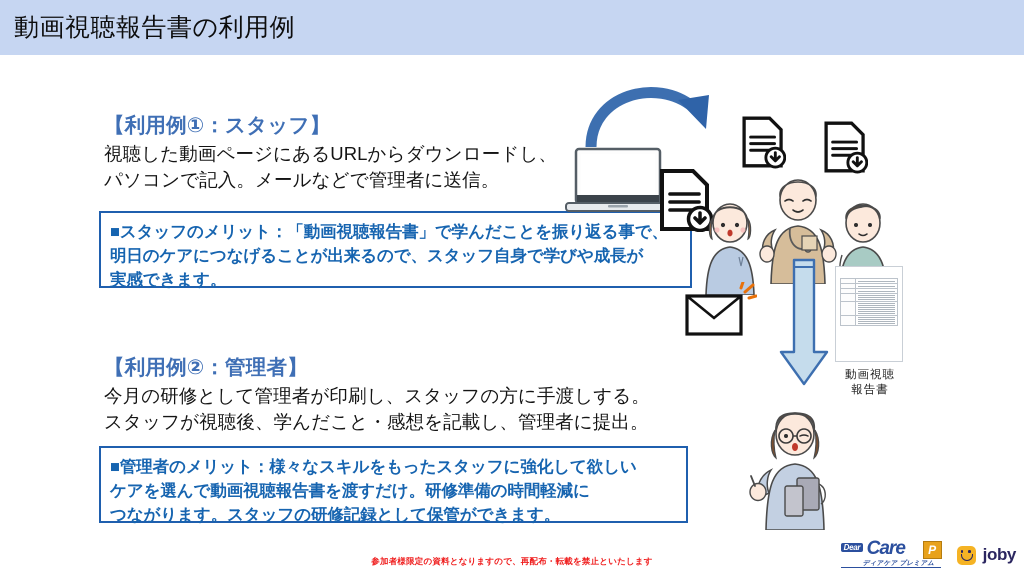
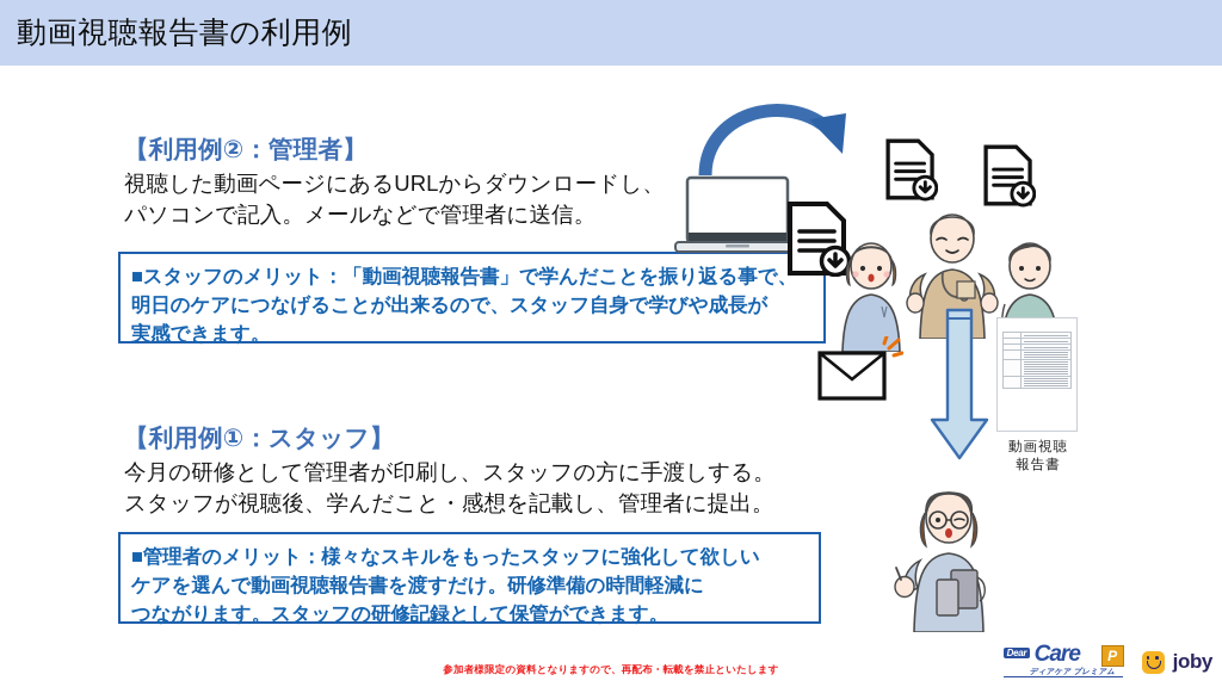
  動画視聴報告書の利用例
- 【利用例①：スタッフ】
+ 【利用例②：管理者】
  視聴した動画ページにあるURLからダウンロードし、
  パソコンで記入。メールなどで管理者に送信。
  ■スタッフのメリット：「動画視聴報告書」で学んだことを振り返る事で、
  明日のケアにつなげることが出来るので、スタッフ自身で学びや成長が
  実感できます。
- 【利用例②：管理者】
+ 【利用例①：スタッフ】
  今月の研修として管理者が印刷し、スタッフの方に手渡しする。
  スタッフが視聴後、学んだこと・感想を記載し、管理者に提出。
  ■管理者のメリット：様々なスキルをもったスタッフに強化して欲しい
  ケアを選んで動画視聴報告書を渡すだけ。研修準備の時間軽減に
  つながります。スタッフの研修記録として保管ができます。
  動画視聴
  報告書
  参加者様限定の資料となりますので、再配布・転載を禁止といたします
  Dear
  Care
  P
  joby
